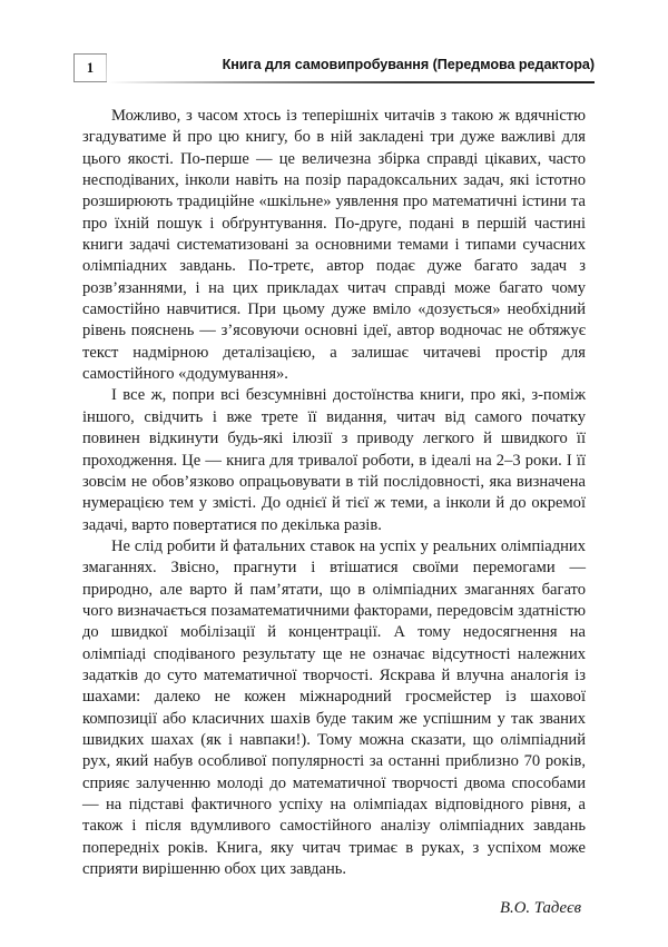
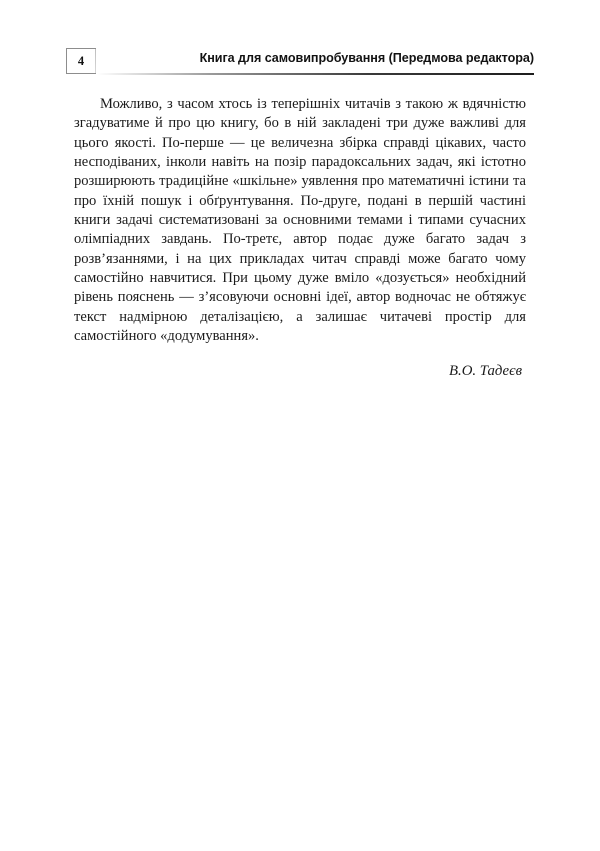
- 1
+ 4
  Книга для самовипробування (Передмова редактора)
  Можливо, з часом хтось із теперішніх читачів з такою ж вдячністю згадуватиме й про цю книгу, бо в ній закладені три дуже важливі для цього якості. По-перше — це величезна збірка справді цікавих, часто несподіваних, інколи навіть на позір парадоксальних задач, які істотно розширюють традиційне «шкільне» уявлення про математичні істини та про їхній пошук і обґрунтування. По-друге, подані в першій частині книги задачі систематизовані за основними темами і типами сучасних олімпіадних завдань. По-третє, автор подає дуже багато задач з розв’язаннями, і на цих прикладах читач справді може багато чому самостійно навчитися. При цьому дуже вміло «дозується» необхідний рівень пояснень — з’ясовуючи основні ідеї, автор водночас не обтяжує текст надмірною деталізацією, а залишає читачеві простір для самостійного «додумування».
- І все ж, попри всі безсумнівні достоїнства книги, про які, з-поміж іншого, свідчить і вже трете її видання, читач від самого початку повинен відкинути будь-які ілюзії з приводу легкого й швидкого її проходження. Це — книга для тривалої роботи, в ідеалі на 2–3 роки. І її зовсім не обов’язково опрацьовувати в тій послідовності, яка визначена нумерацією тем у змісті. До однієї й тієї ж теми, а інколи й до окремої задачі, варто повертатися по декілька разів.
- Не слід робити й фатальних ставок на успіх у реальних олімпіадних змаганнях. Звісно, прагнути і втішатися своїми перемогами — природно, але варто й пам’ятати, що в олімпіадних змаганнях багато чого визначається позаматематичними факторами, передовсім здатністю до швидкої мобілізації й концентрації. А тому недосягнення на олімпіаді сподіваного результату ще не означає відсутності належних задатків до суто математичної творчості. Яскрава й влучна аналогія із шахами: далеко не кожен міжнародний гросмейстер із шахової композиції або класичних шахів буде таким же успішним у так званих швидких шахах (як і навпаки!). Тому можна сказати, що олімпіадний рух, який набув особливої популярності за останні приблизно 70 років, сприяє залученню молоді до математичної творчості двома способами — на підставі фактичного успіху на олімпіадах відповідного рівня, а також і після вдумливого самостійного аналізу олімпіадних завдань попередніх років. Книга, яку читач тримає в руках, з успіхом може сприяти вирішенню обох цих завдань.
  В.О. Тадеєв
